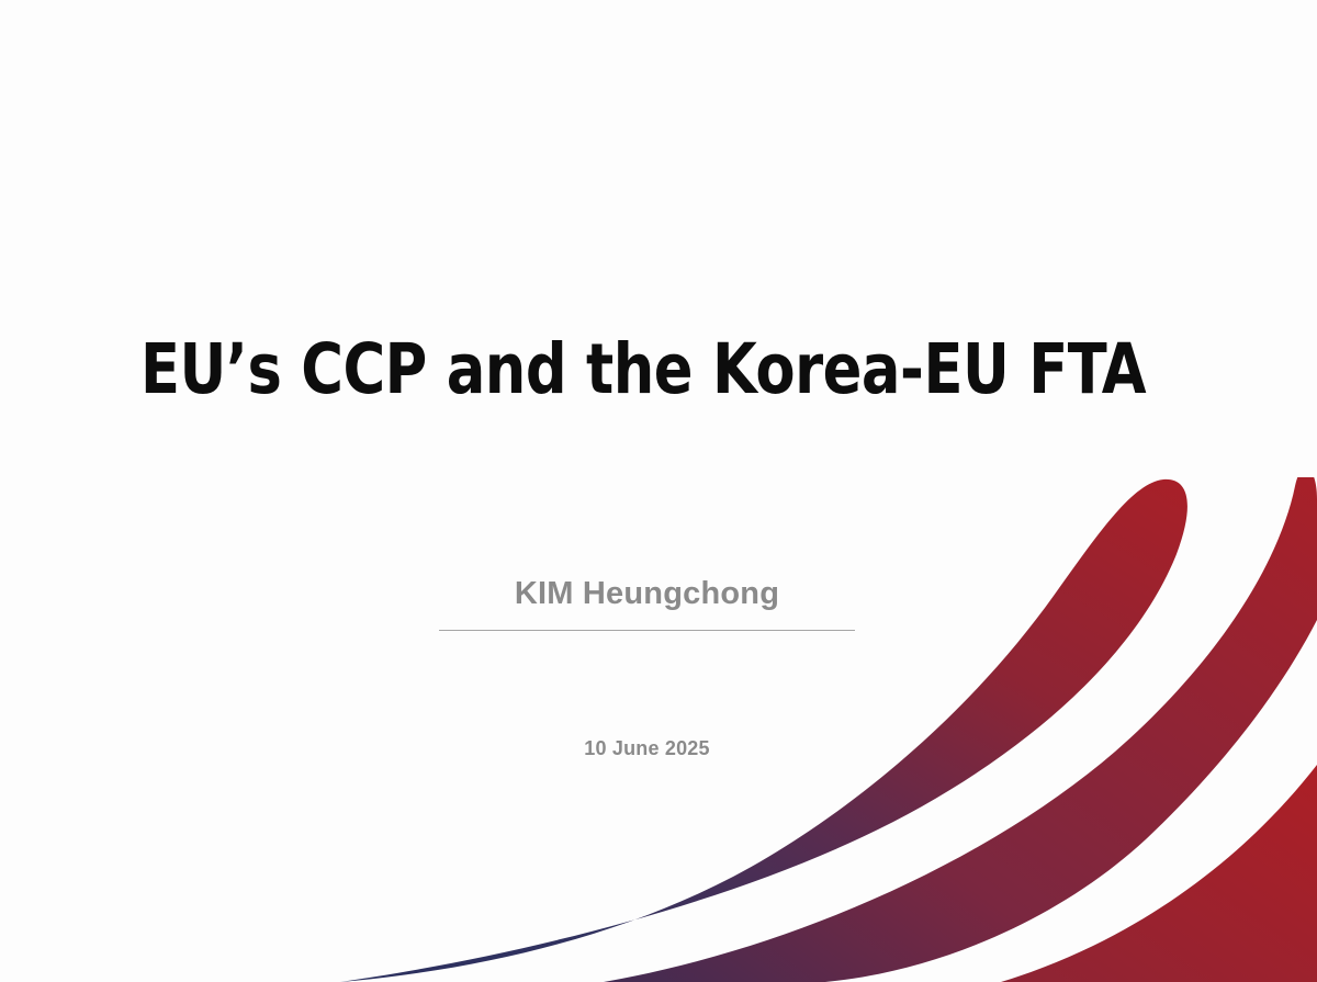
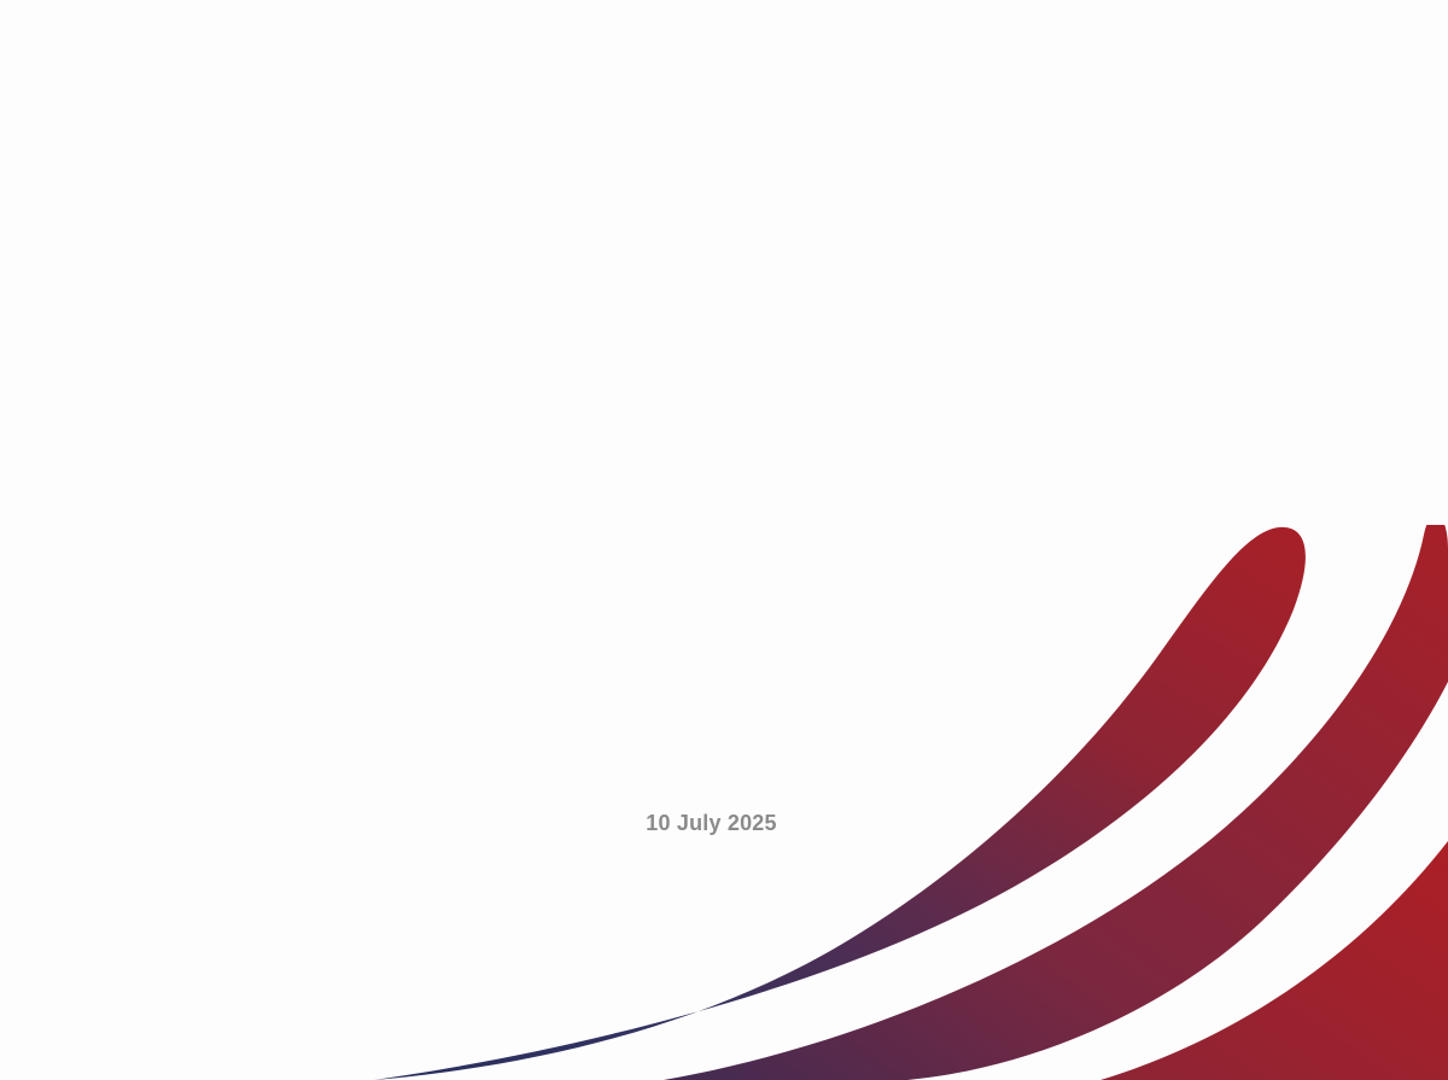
- EU’s CCP and the Korea-EU FTA
- KIM Heungchong
- 10 June 2025
+ 10 July 2025
